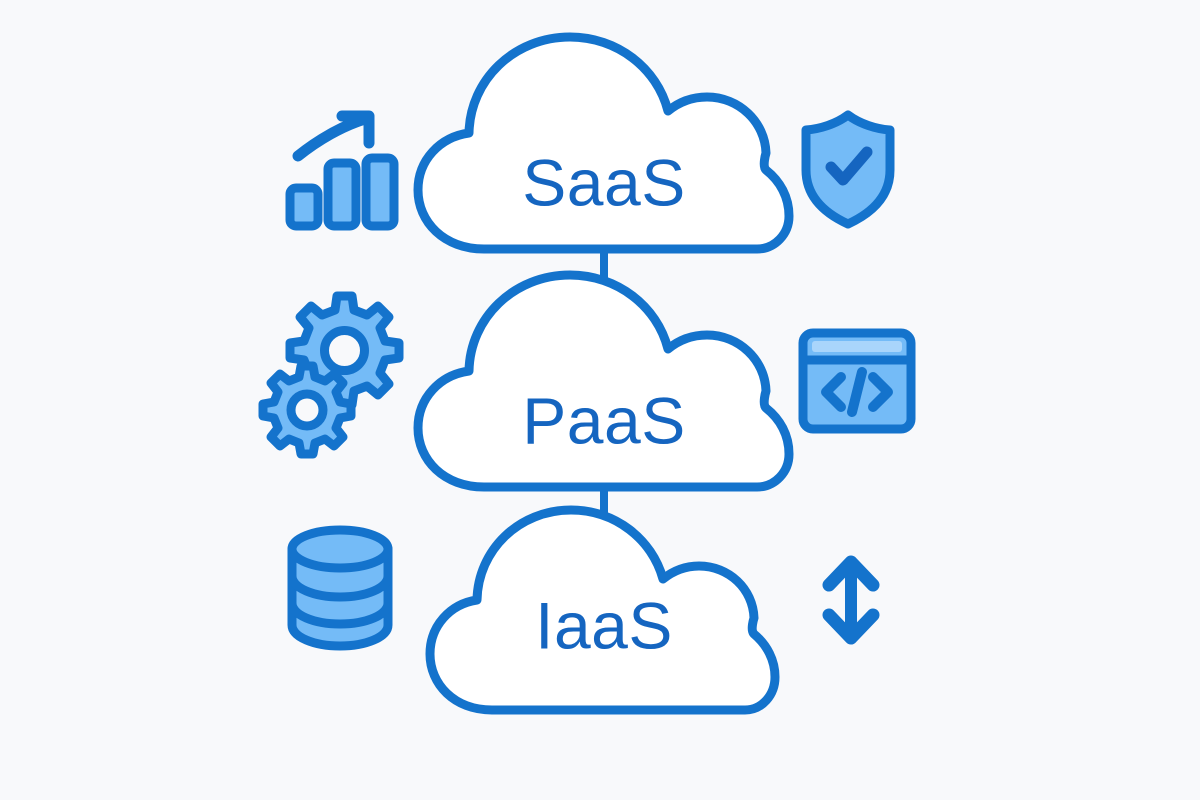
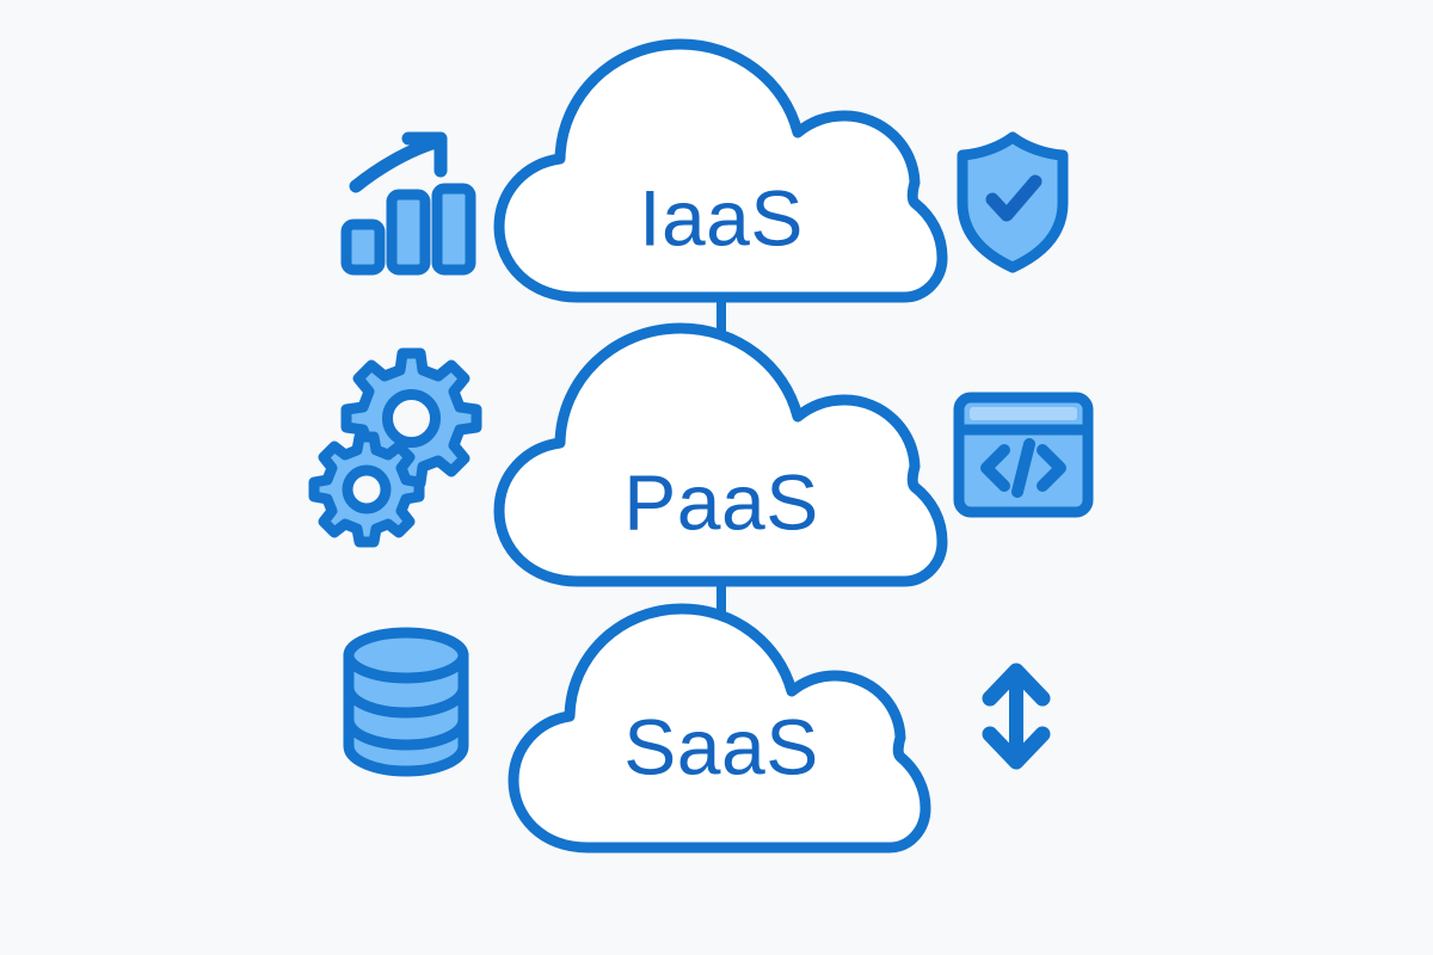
- SaaS
+ IaaS
  PaaS
- IaaS
+ SaaS
